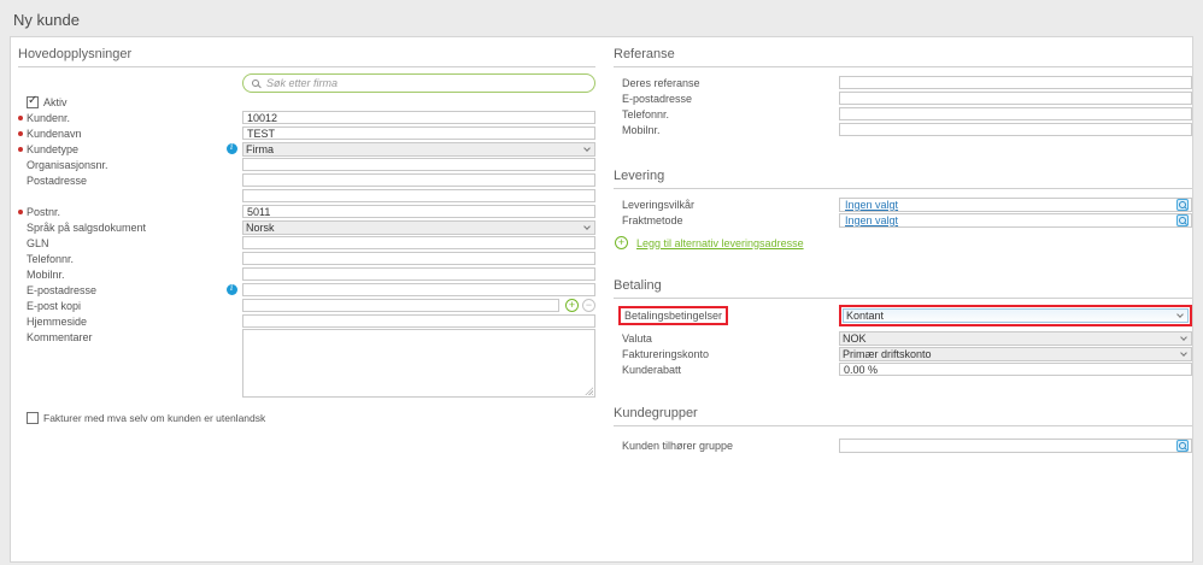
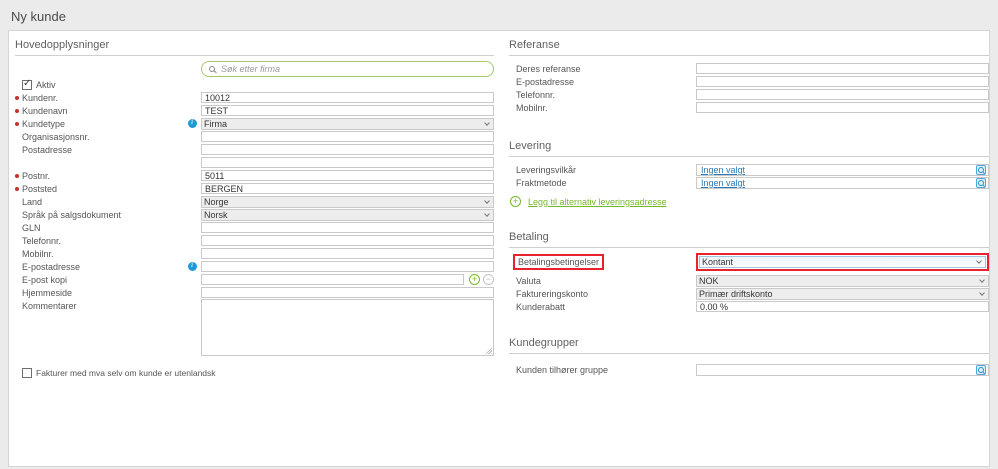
  Ny kunde
  Hovedopplysninger
  Søk etter firma
  Aktiv
  Kundenr.
  10012
  Kundenavn
  TEST
  Kundetype
  Firma
  Organisasjonsnr.
  Postadresse
  Postnr.
  5011
+ Poststed
+ BERGEN
+ Land
+ Norge
  Språk på salgsdokument
  Norsk
  GLN
  Telefonnr.
  Mobilnr.
  E-postadresse
  E-post kopi
  Hjemmeside
  Kommentarer
- Fakturer med mva selv om kunden er utenlandsk
+ Fakturer med mva selv om kunde er utenlandsk
  Referanse
  Deres referanse
  E-postadresse
  Telefonnr.
  Mobilnr.
  Levering
  Leveringsvilkår
  Ingen valgt
  Fraktmetode
  Ingen valgt
  Legg til alternativ leveringsadresse
  Betaling
  Betalingsbetingelser
  Kontant
  Valuta
  NOK
  Faktureringskonto
  Primær driftskonto
  Kunderabatt
  0.00 %
  Kundegrupper
  Kunden tilhører gruppe
